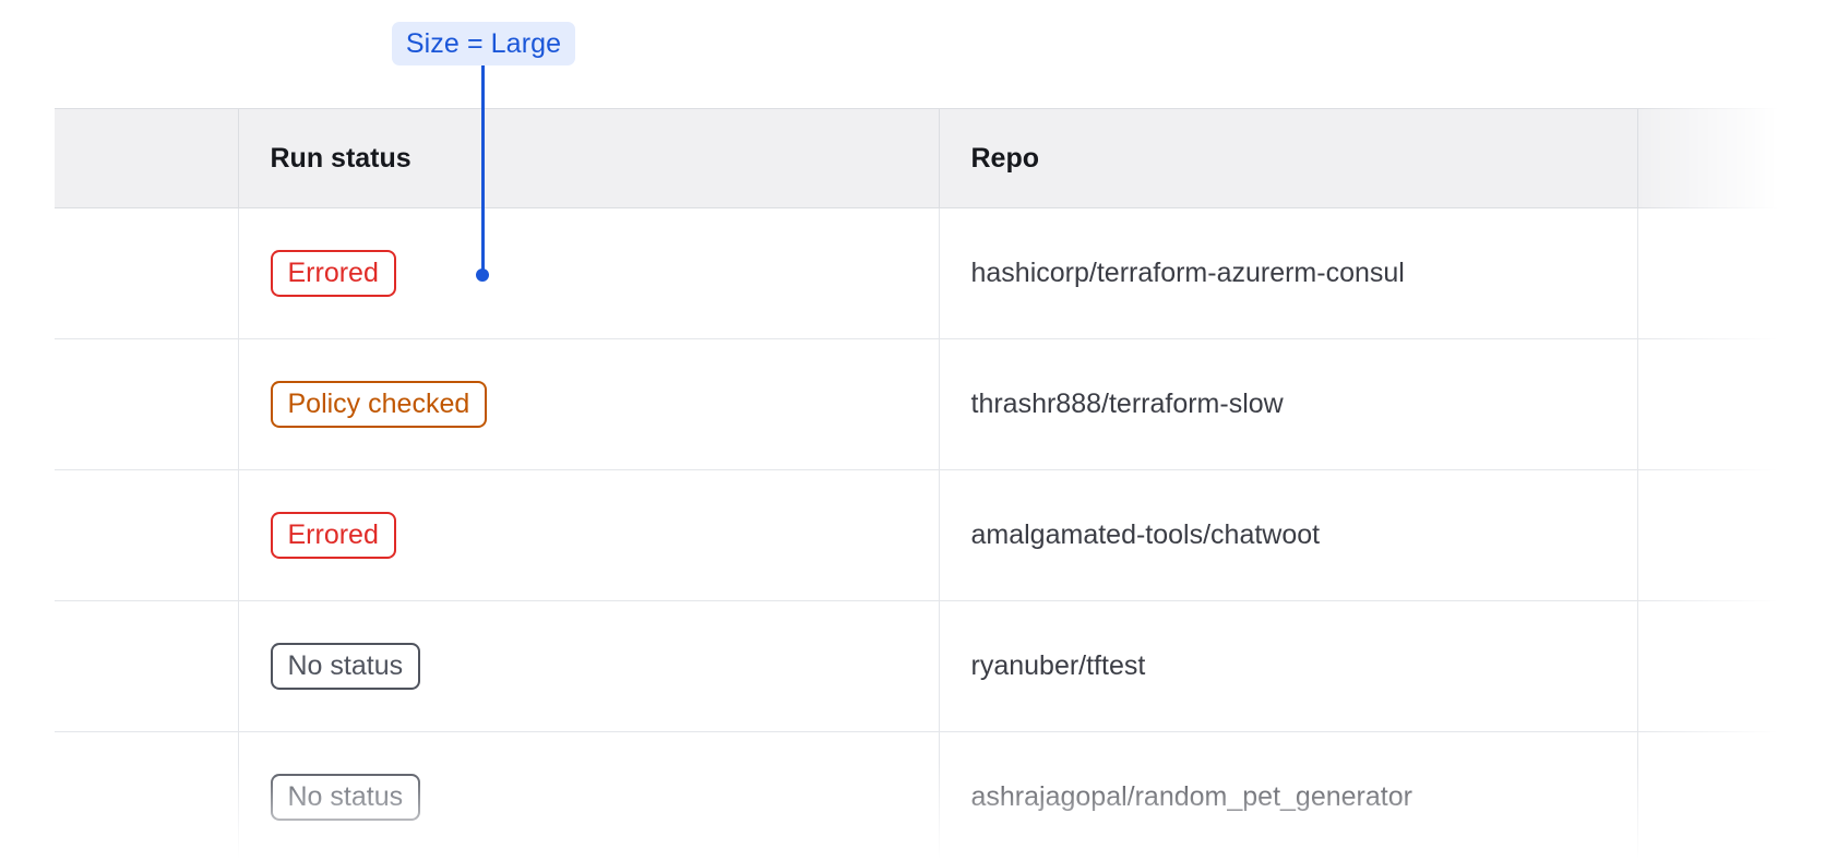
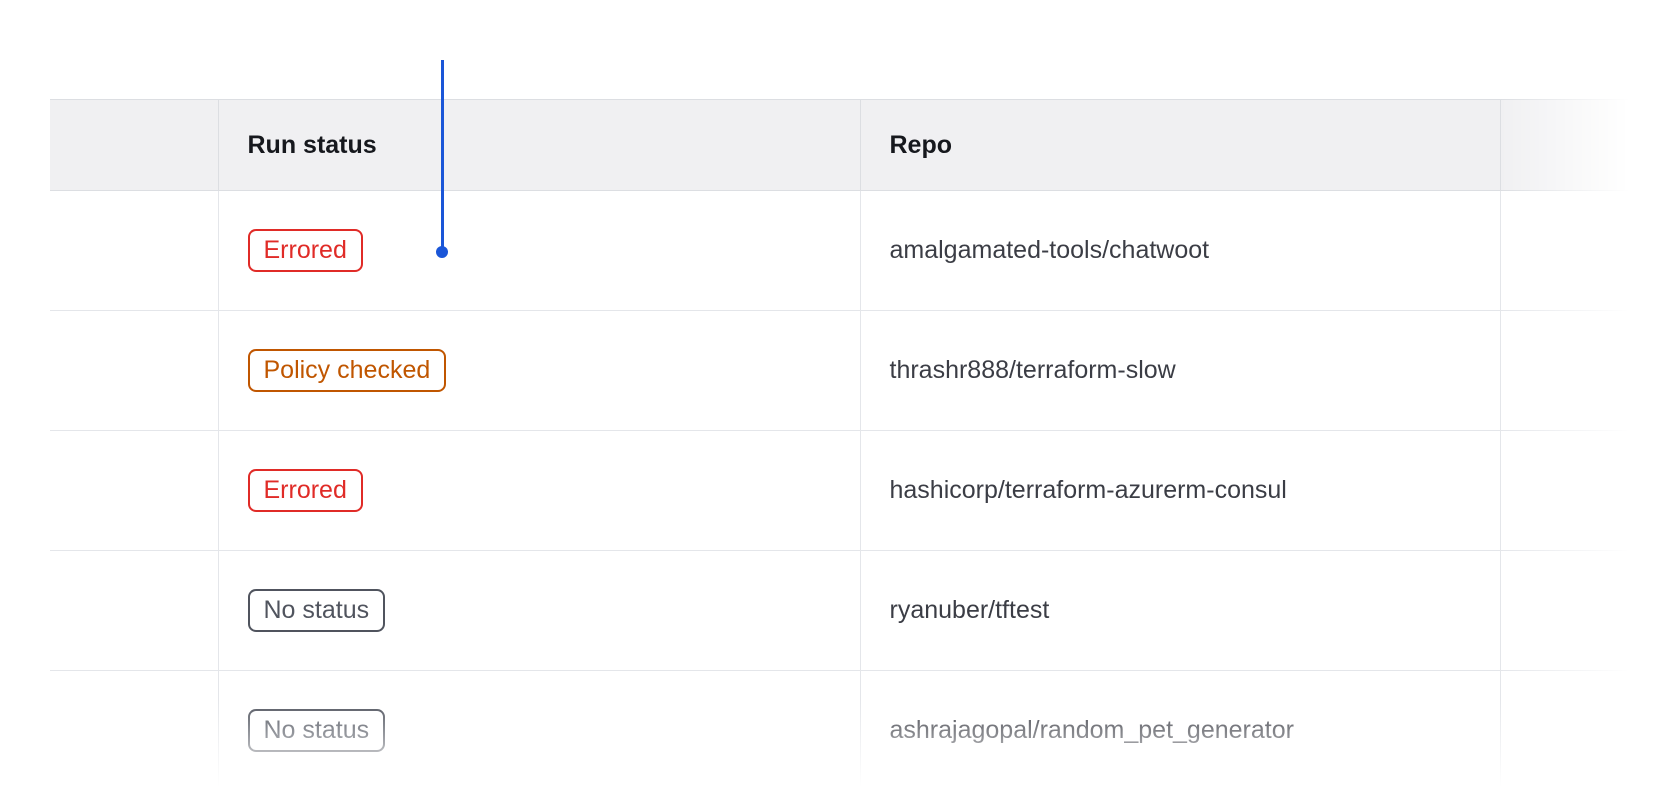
- Size = Large
  	Run status	Repo
- 	Errored	hashicorp/terraform-azurerm-consul
+ 	Errored	amalgamated-tools/chatwoot
  	Policy checked	thrashr888/terraform-slow
- 	Errored	amalgamated-tools/chatwoot
+ 	Errored	hashicorp/terraform-azurerm-consul
  	No status	ryanuber/tftest
  	No status	ashrajagopal/random_pet_generator
